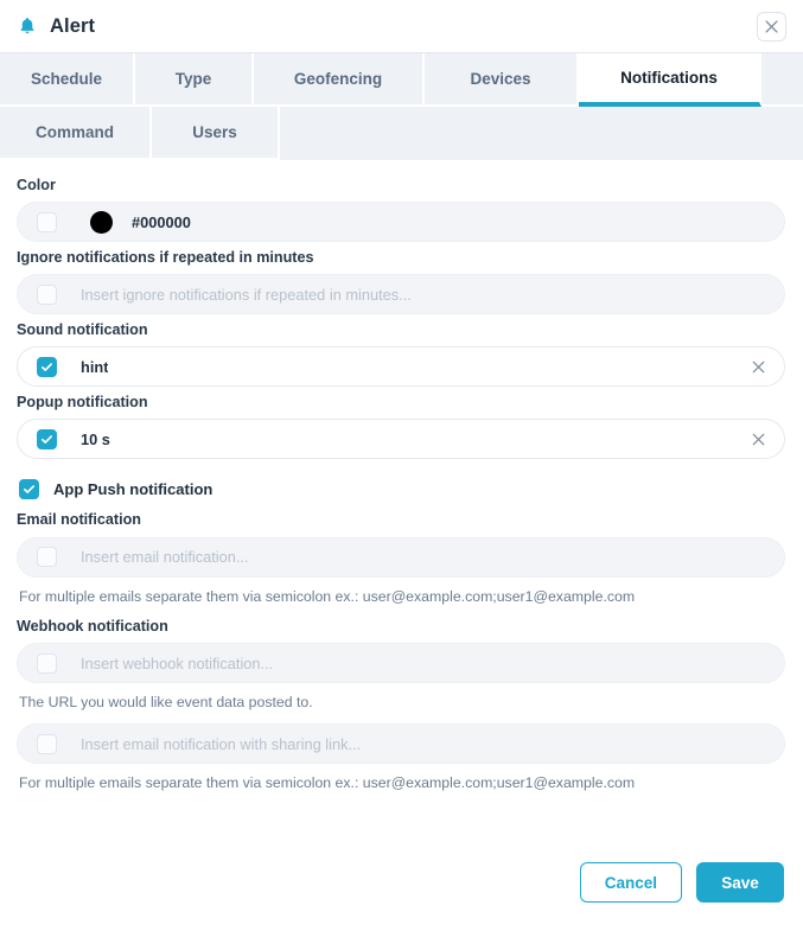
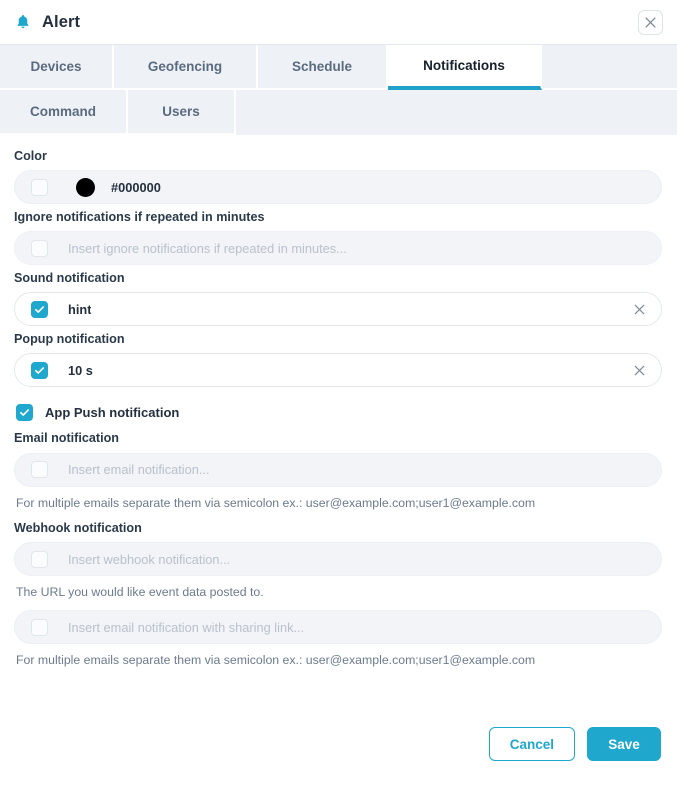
  Alert
- Schedule
+ Devices
- Type
  Geofencing
- Devices
+ Schedule
  Notifications
  Command
  Users
  Color
  #000000
  Ignore notifications if repeated in minutes
  Insert ignore notifications if repeated in minutes...
  Sound notification
  hint
  Popup notification
  10 s
  App Push notification
  Email notification
  Insert email notification...
  For multiple emails separate them via semicolon ex.: user@example.com;user1@example.com
  Webhook notification
  Insert webhook notification...
  The URL you would like event data posted to.
  Insert email notification with sharing link...
  For multiple emails separate them via semicolon ex.: user@example.com;user1@example.com
  Cancel
  Save
